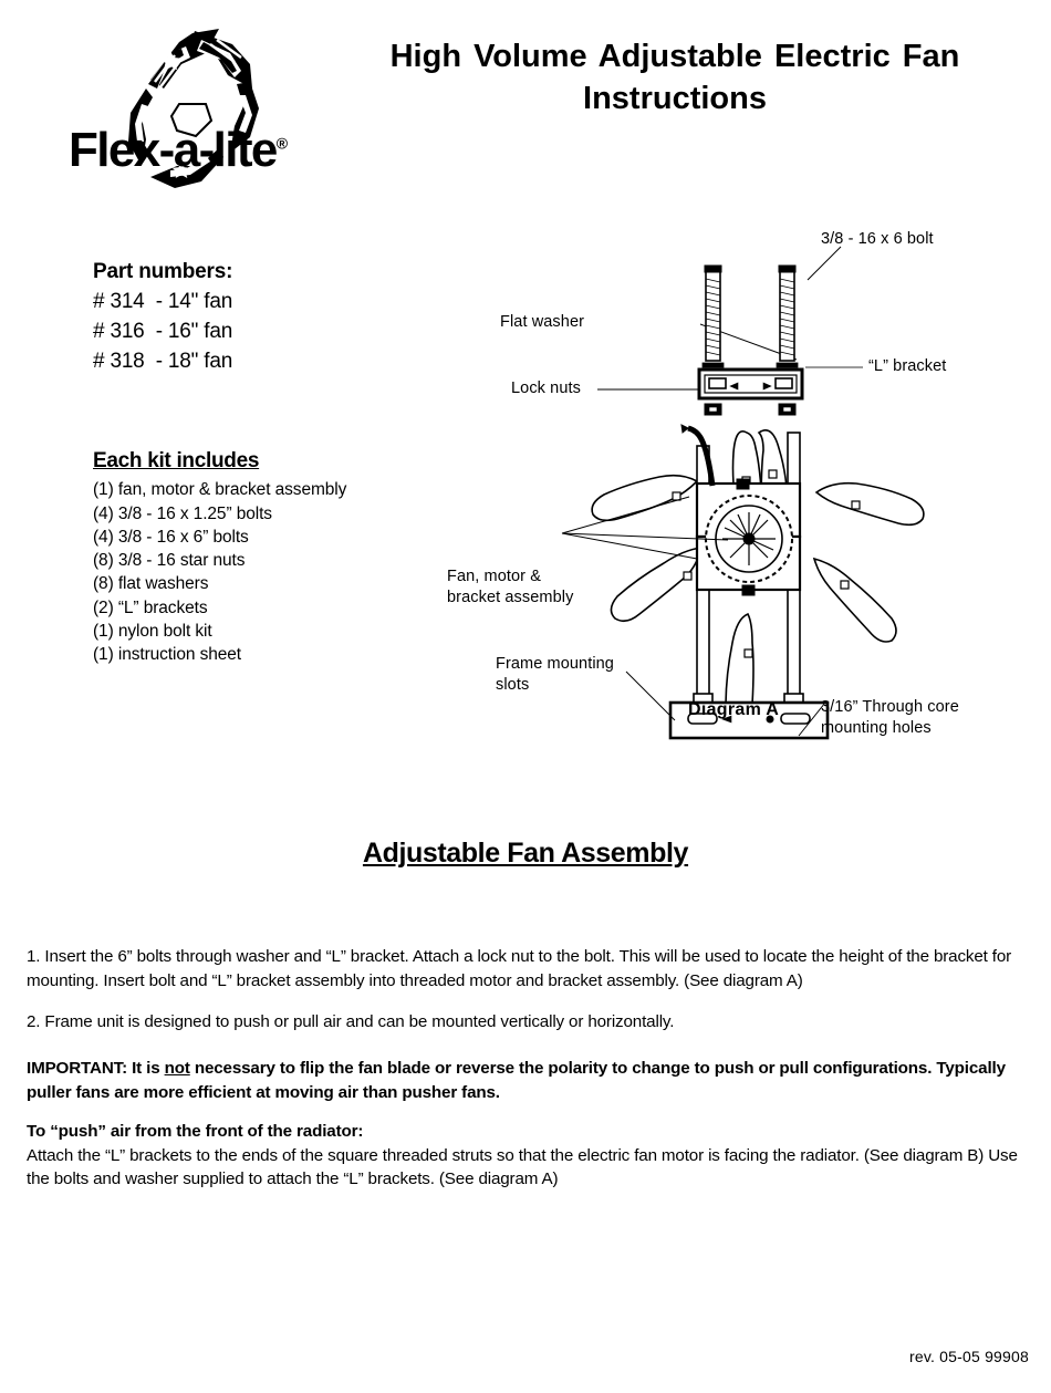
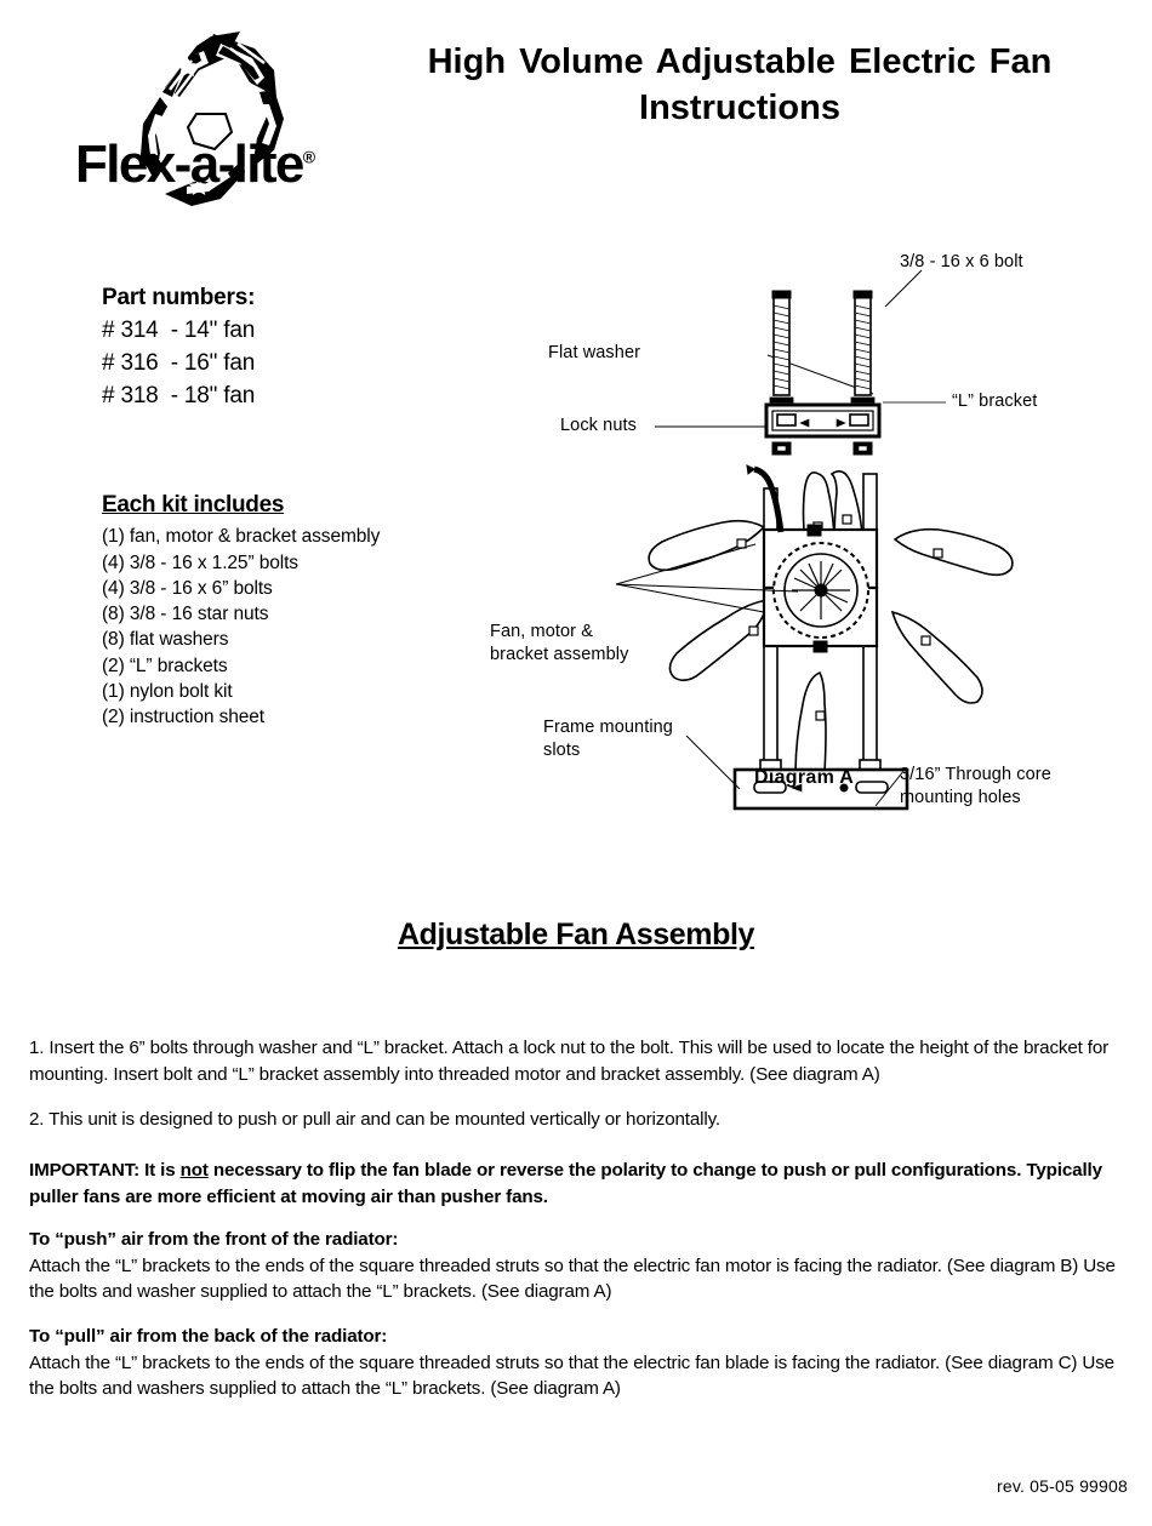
  Flex-a-lite®
  High Volume Adjustable Electric Fan
  Instructions
  Part numbers:
  # 314 - 14" fan
  # 316 - 16" fan
  # 318 - 18" fan
  Each kit includes
  (1) fan, motor & bracket assembly
  (4) 3/8 - 16 x 1.25” bolts
  (4) 3/8 - 16 x 6” bolts
  (8) 3/8 - 16 star nuts
  (8) flat washers
  (2) “L” brackets
  (1) nylon bolt kit
- (1) instruction sheet
+ (2) instruction sheet
  3/8 - 16 x 6 bolt
  Flat washer
  Lock nuts
  “L” bracket
  Fan, motor &
  bracket assembly
  Frame mounting
  slots
  3/16” Through core
  mounting holes
  Diagram A
  Adjustable Fan Assembly
  1. Insert the 6” bolts through washer and “L” bracket. Attach a lock nut to the bolt. This will be used to locate the height of the bracket for mounting. Insert bolt and “L” bracket assembly into threaded motor and bracket assembly. (See diagram A)
- 2. Frame unit is designed to push or pull air and can be mounted vertically or horizontally.
+ 2. This unit is designed to push or pull air and can be mounted vertically or horizontally.
  IMPORTANT: It is not necessary to flip the fan blade or reverse the polarity to change to push or pull configurations. Typically puller fans are more efficient at moving air than pusher fans.
  To “push” air from the front of the radiator:
  Attach the “L” brackets to the ends of the square threaded struts so that the electric fan motor is facing the radiator. (See diagram B) Use the bolts and washer supplied to attach the “L” brackets. (See diagram A)
+ To “pull” air from the back of the radiator:
+ Attach the “L” brackets to the ends of the square threaded struts so that the electric fan blade is facing the radiator. (See diagram C) Use the bolts and washers supplied to attach the “L” brackets. (See diagram A)
  rev. 05-05 99908
